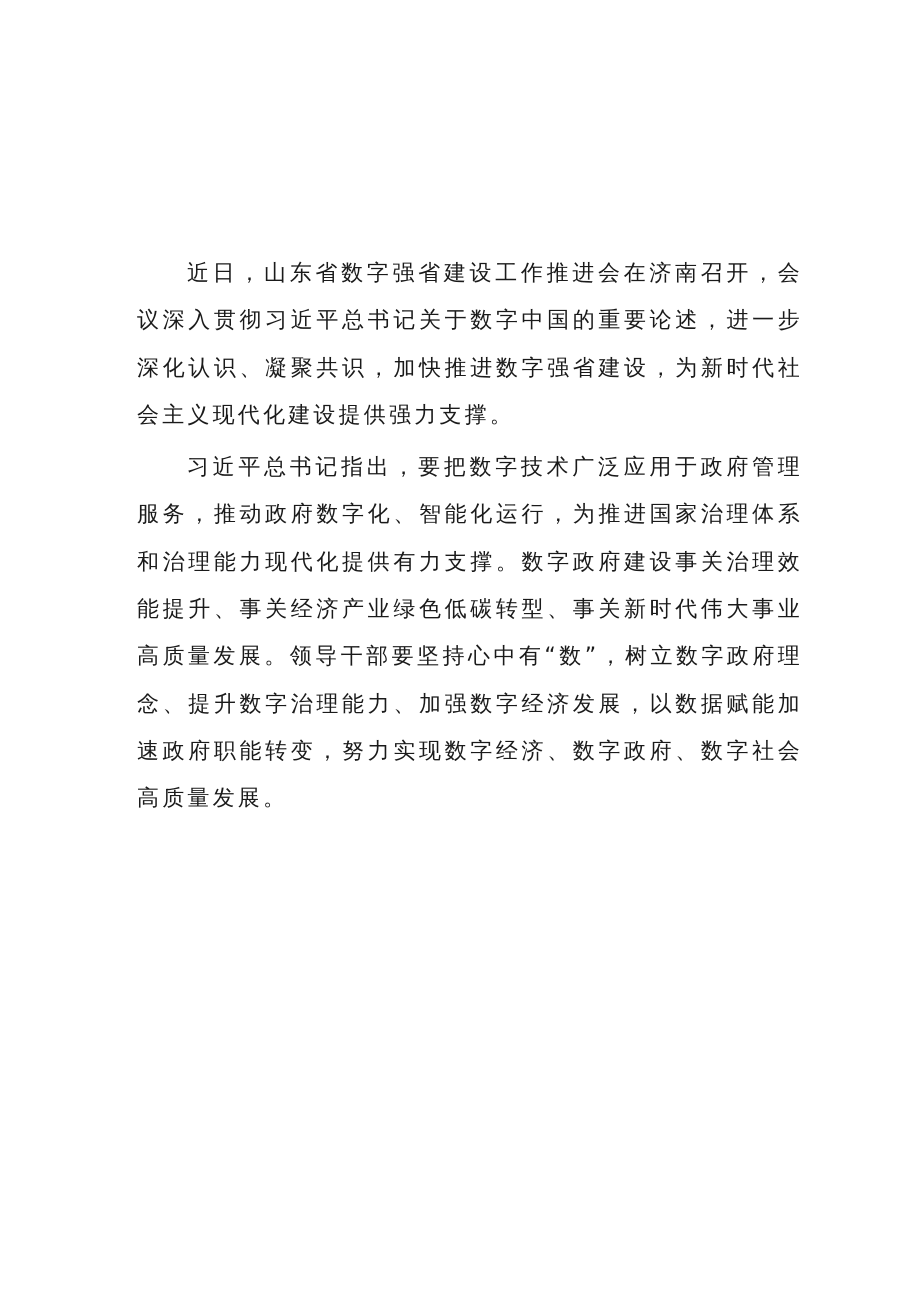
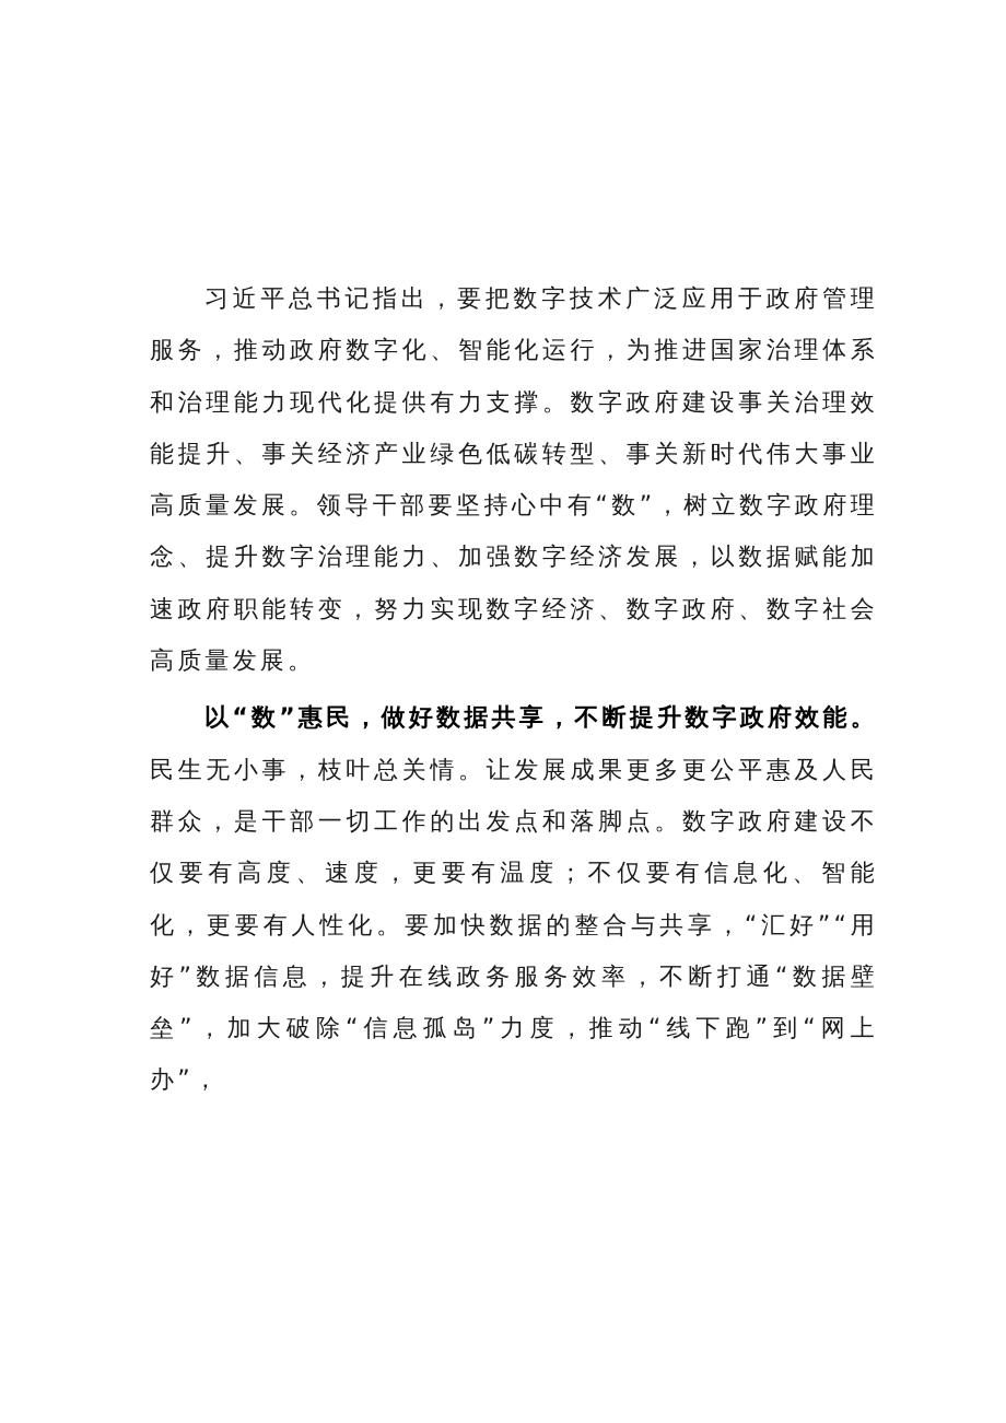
- 近日，山东省数字强省建设工作推进会在济南召开，会议深入贯彻习近平总书记关于数字中国的重要论述，进一步深化认识、凝聚共识，加快推进数字强省建设，为新时代社会主义现代化建设提供强力支撑。
  习近平总书记指出，要把数字技术广泛应用于政府管理服务，推动政府数字化、智能化运行，为推进国家治理体系和治理能力现代化提供有力支撑。数字政府建设事关治理效能提升、事关经济产业绿色低碳转型、事关新时代伟大事业高质量发展。领导干部要坚持心中有“数”，树立数字政府理念、提升数字治理能力、加强数字经济发展，以数据赋能加速政府职能转变，努力实现数字经济、数字政府、数字社会高质量发展。
+ 以“数”惠民，做好数据共享，不断提升数字政府效能。民生无小事，枝叶总关情。让发展成果更多更公平惠及人民群众，是干部一切工作的出发点和落脚点。数字政府建设不仅要有高度、速度，更要有温度；不仅要有信息化、智能化，更要有人性化。要加快数据的整合与共享，“汇好”“用好”数据信息，提升在线政务服务效率，不断打通“数据壁垒”，加大破除“信息孤岛”力度，推动“线下跑”到“网上办”，
